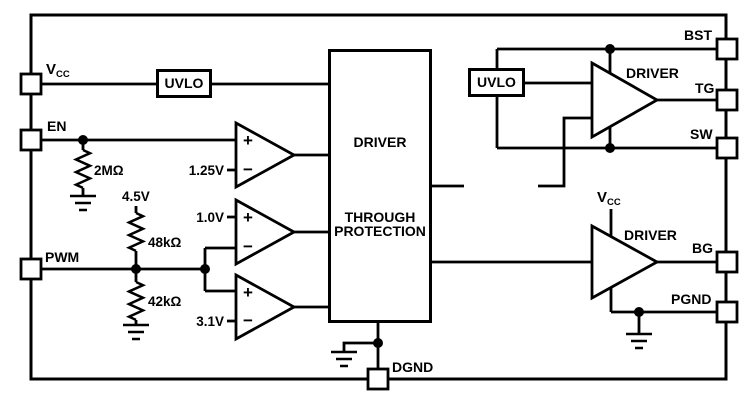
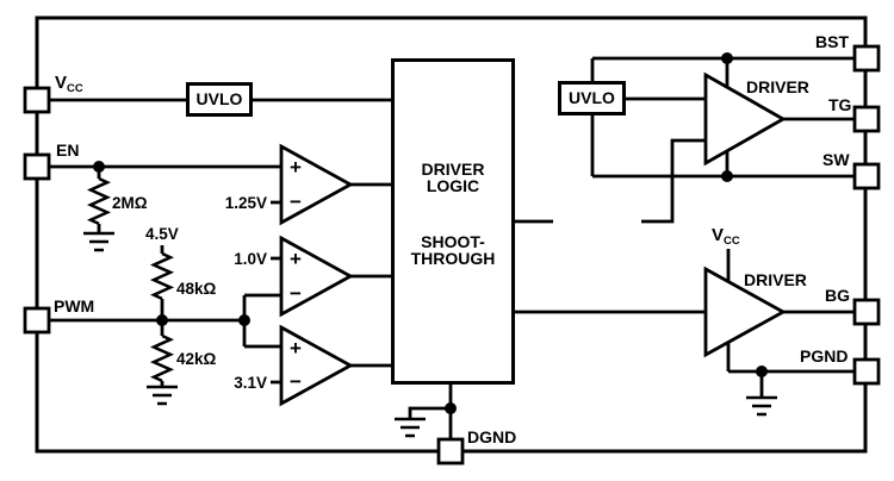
  UVLO
  UVLO
  DRIVER
+ LOGIC
+ SHOOT-
  THROUGH
- PROTECTION
  VCC
  EN
  PWM
  BST
  TG
  SW
  BG
  PGND
  DGND
  DRIVER
  DRIVER
  VCC
  +
  −
  +
  −
  +
  −
  1.25V
  1.0V
  3.1V
  4.5V
  2MΩ
  48kΩ
  42kΩ
